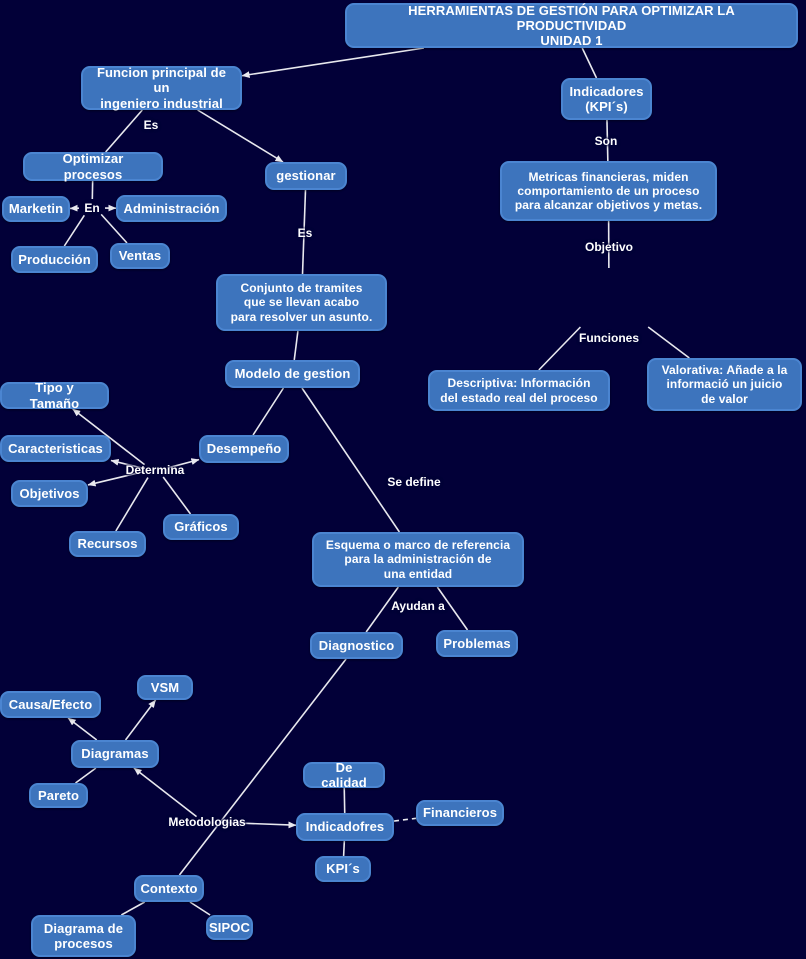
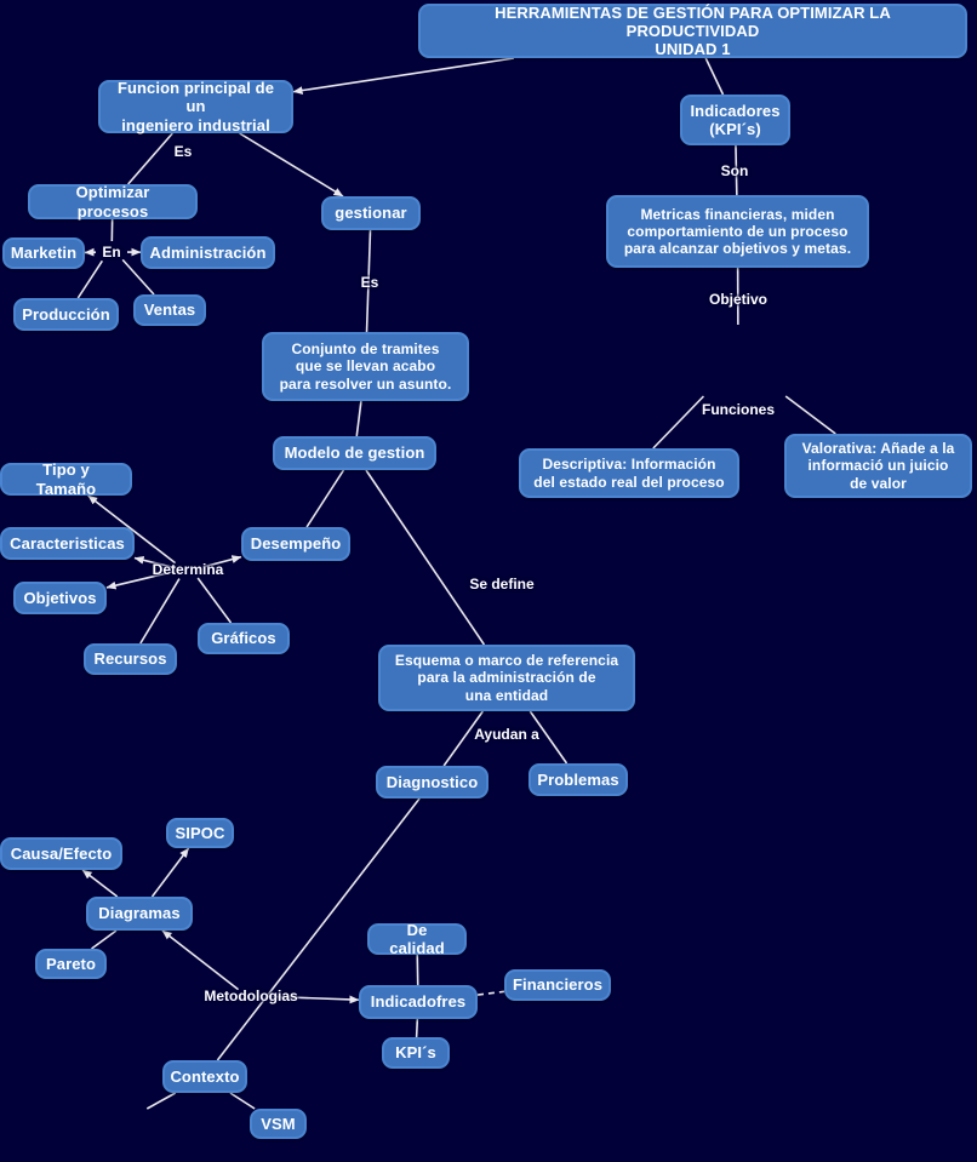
  HERRAMIENTAS DE GESTIÓN PARA OPTIMIZAR LA PRODUCTIVIDAD
  UNIDAD 1
  Funcion principal de un
  ingeniero industrial
  Optimizar procesos
  gestionar
  Marketin
  Administración
  Producción
  Ventas
  Indicadores
  (KPI´s)
  Metricas financieras, miden
  comportamiento de un proceso
  para alcanzar objetivos y metas.
  Descriptiva: Información
  del estado real del proceso
  Valorativa: Añade a la
  informació un juicio
  de valor
  Conjunto de tramites
  que se llevan acabo
  para resolver un asunto.
  Modelo de gestion
  Tipo y Tamaño
  Caracteristicas
  Objetivos
  Recursos
  Gráficos
  Desempeño
  Esquema o marco de referencia
  para la administración de
  una entidad
  Diagnostico
  Problemas
- VSM
+ SIPOC
  Causa/Efecto
  Diagramas
  Pareto
  De calidad
  Indicadofres
  Financieros
  KPI´s
  Contexto
- Diagrama de
- procesos
- SIPOC
+ VSM
  Es
  Es
  En
  Son
  Objetivo
  Funciones
  Determina
  Se define
  Ayudan a
  Metodologias
